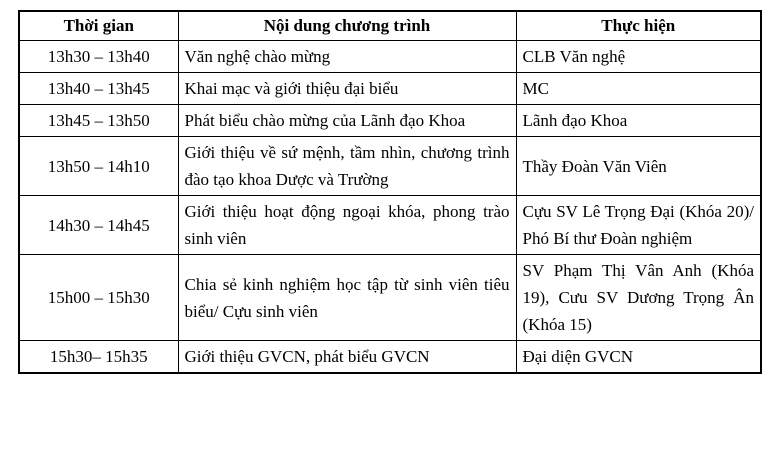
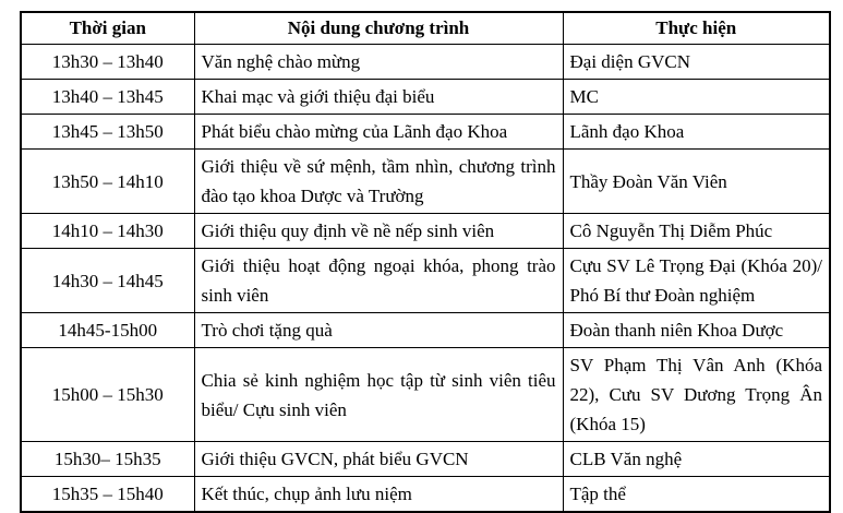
  Thời gian	Nội dung chương trình	Thực hiện
- 13h30 – 13h40	Văn nghệ chào mừng	CLB Văn nghệ
+ 13h30 – 13h40	Văn nghệ chào mừng	Đại diện GVCN
  13h40 – 13h45	Khai mạc và giới thiệu đại biểu	MC
  13h45 – 13h50	Phát biểu chào mừng của Lãnh đạo Khoa	Lãnh đạo Khoa
  13h50 – 14h10	Giới thiệu về sứ mệnh, tầm nhìn, chương trình đào tạo khoa Dược và Trường	Thầy Đoàn Văn Viên
+ 14h10 – 14h30	Giới thiệu quy định về nề nếp sinh viên	Cô Nguyễn Thị Diễm Phúc
  14h30 – 14h45	Giới thiệu hoạt động ngoại khóa, phong trào sinh viên	Cựu SV Lê Trọng Đại (Khóa 20)/ Phó Bí thư Đoàn nghiệm
+ 14h45-15h00	Trò chơi tặng quà	Đoàn thanh niên Khoa Dược
- 15h00 – 15h30	Chia sẻ kinh nghiệm học tập từ sinh viên tiêu biểu/ Cựu sinh viên	SV Phạm Thị Vân Anh (Khóa 19), Cưu SV Dương Trọng Ân (Khóa 15)
+ 15h00 – 15h30	Chia sẻ kinh nghiệm học tập từ sinh viên tiêu biểu/ Cựu sinh viên	SV Phạm Thị Vân Anh (Khóa 22), Cưu SV Dương Trọng Ân (Khóa 15)
- 15h30– 15h35	Giới thiệu GVCN, phát biểu GVCN	Đại diện GVCN
+ 15h30– 15h35	Giới thiệu GVCN, phát biểu GVCN	CLB Văn nghệ
+ 15h35 – 15h40	Kết thúc, chụp ảnh lưu niệm	Tập thể
